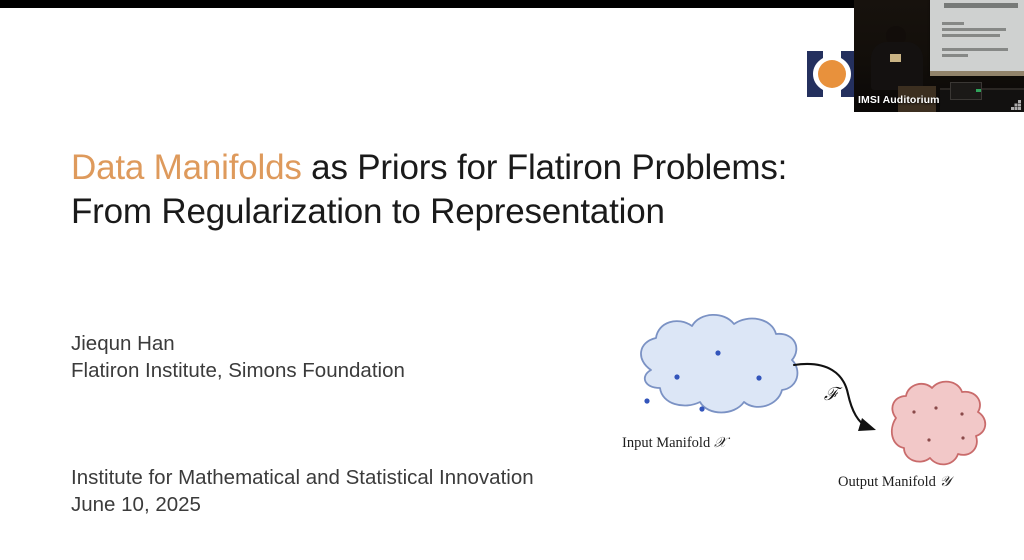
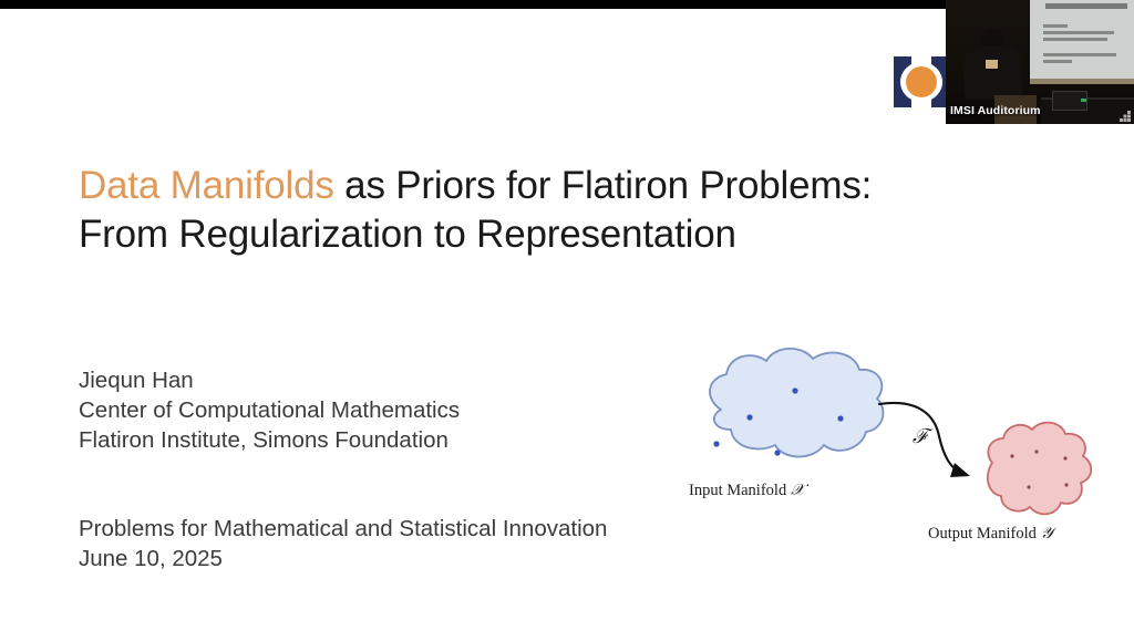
  Data Manifolds as Priors for Flatiron Problems:
  From Regularization to Representation
  Jiequn Han
+ Center of Computational Mathematics
  Flatiron Institute, Simons Foundation
- Institute for Mathematical and Statistical Innovation
+ Problems for Mathematical and Statistical Innovation
  June 10, 2025
  ℱ
  Input Manifold 𝒳
  Output Manifold 𝒴
  IMSI Auditorium
